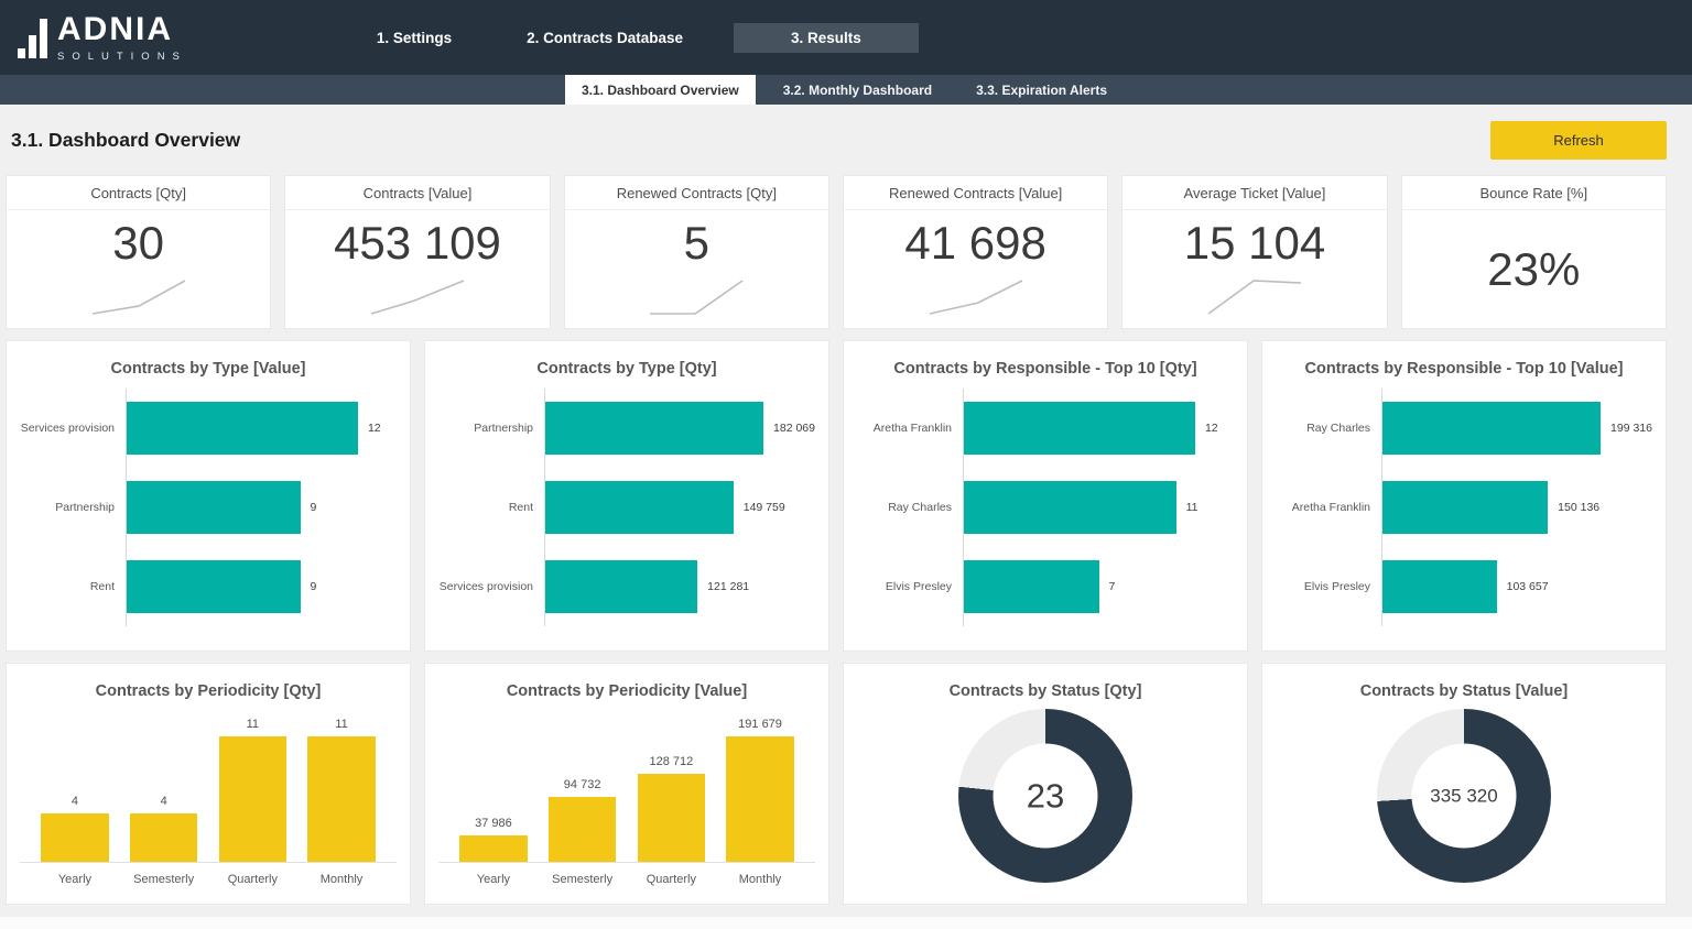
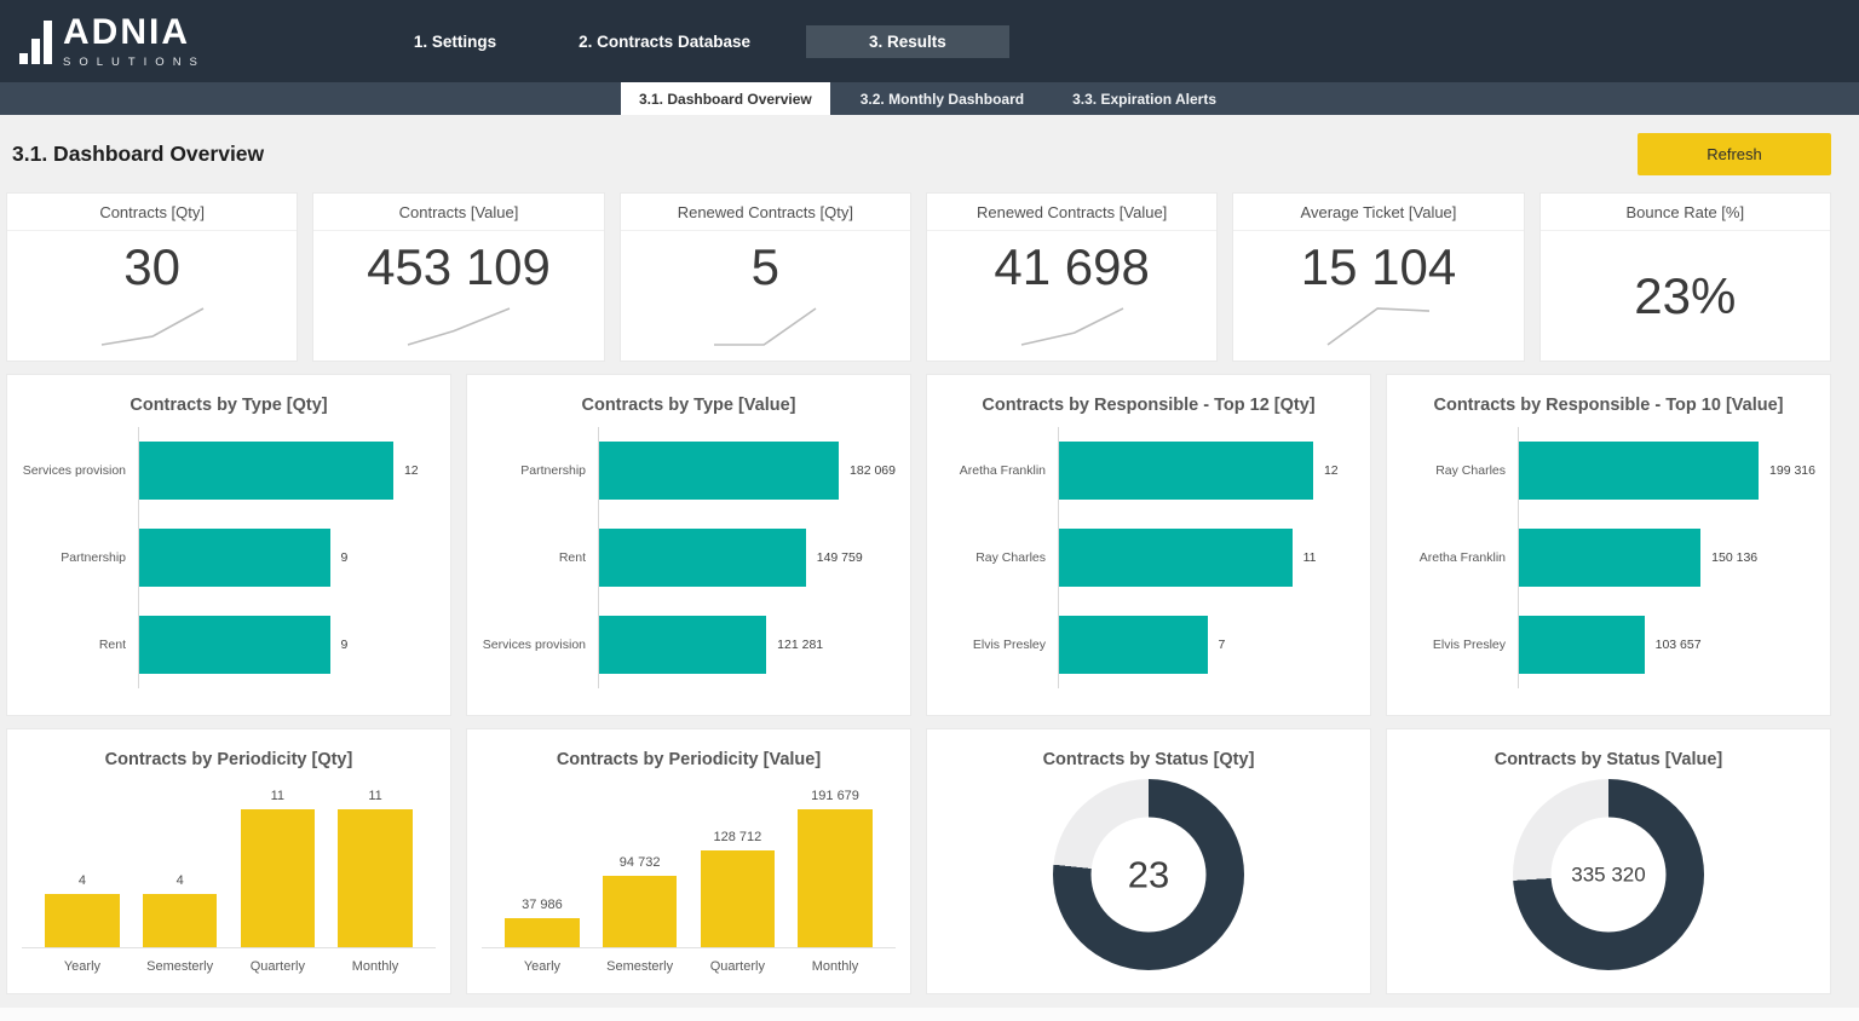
  ADNIA
  SOLUTIONS
  1. Settings
  2. Contracts Database
  3. Results
  3.1. Dashboard Overview
  3.2. Monthly Dashboard
  3.3. Expiration Alerts
  3.1. Dashboard Overview
  Refresh
  Contracts [Qty]
  30
  Contracts [Value]
  453 109
  Renewed Contracts [Qty]
  5
  Renewed Contracts [Value]
  41 698
  Average Ticket [Value]
  15 104
  Bounce Rate [%]
  23%
- Contracts by Type [Value]
+ Contracts by Type [Qty]
  Services provision
  12
  Partnership
  9
  Rent
  9
- Contracts by Type [Qty]
+ Contracts by Type [Value]
  Partnership
  182 069
  Rent
  149 759
  Services provision
  121 281
- Contracts by Responsible - Top 10 [Qty]
+ Contracts by Responsible - Top 12 [Qty]
  Aretha Franklin
  12
  Ray Charles
  11
  Elvis Presley
  7
  Contracts by Responsible - Top 10 [Value]
  Ray Charles
  199 316
  Aretha Franklin
  150 136
  Elvis Presley
  103 657
  Contracts by Periodicity [Qty]
  4
  4
  11
  11
  Yearly
  Semesterly
  Quarterly
  Monthly
  Contracts by Periodicity [Value]
  37 986
  94 732
  128 712
  191 679
  Yearly
  Semesterly
  Quarterly
  Monthly
  Contracts by Status [Qty]
  23
  Contracts by Status [Value]
  335 320
